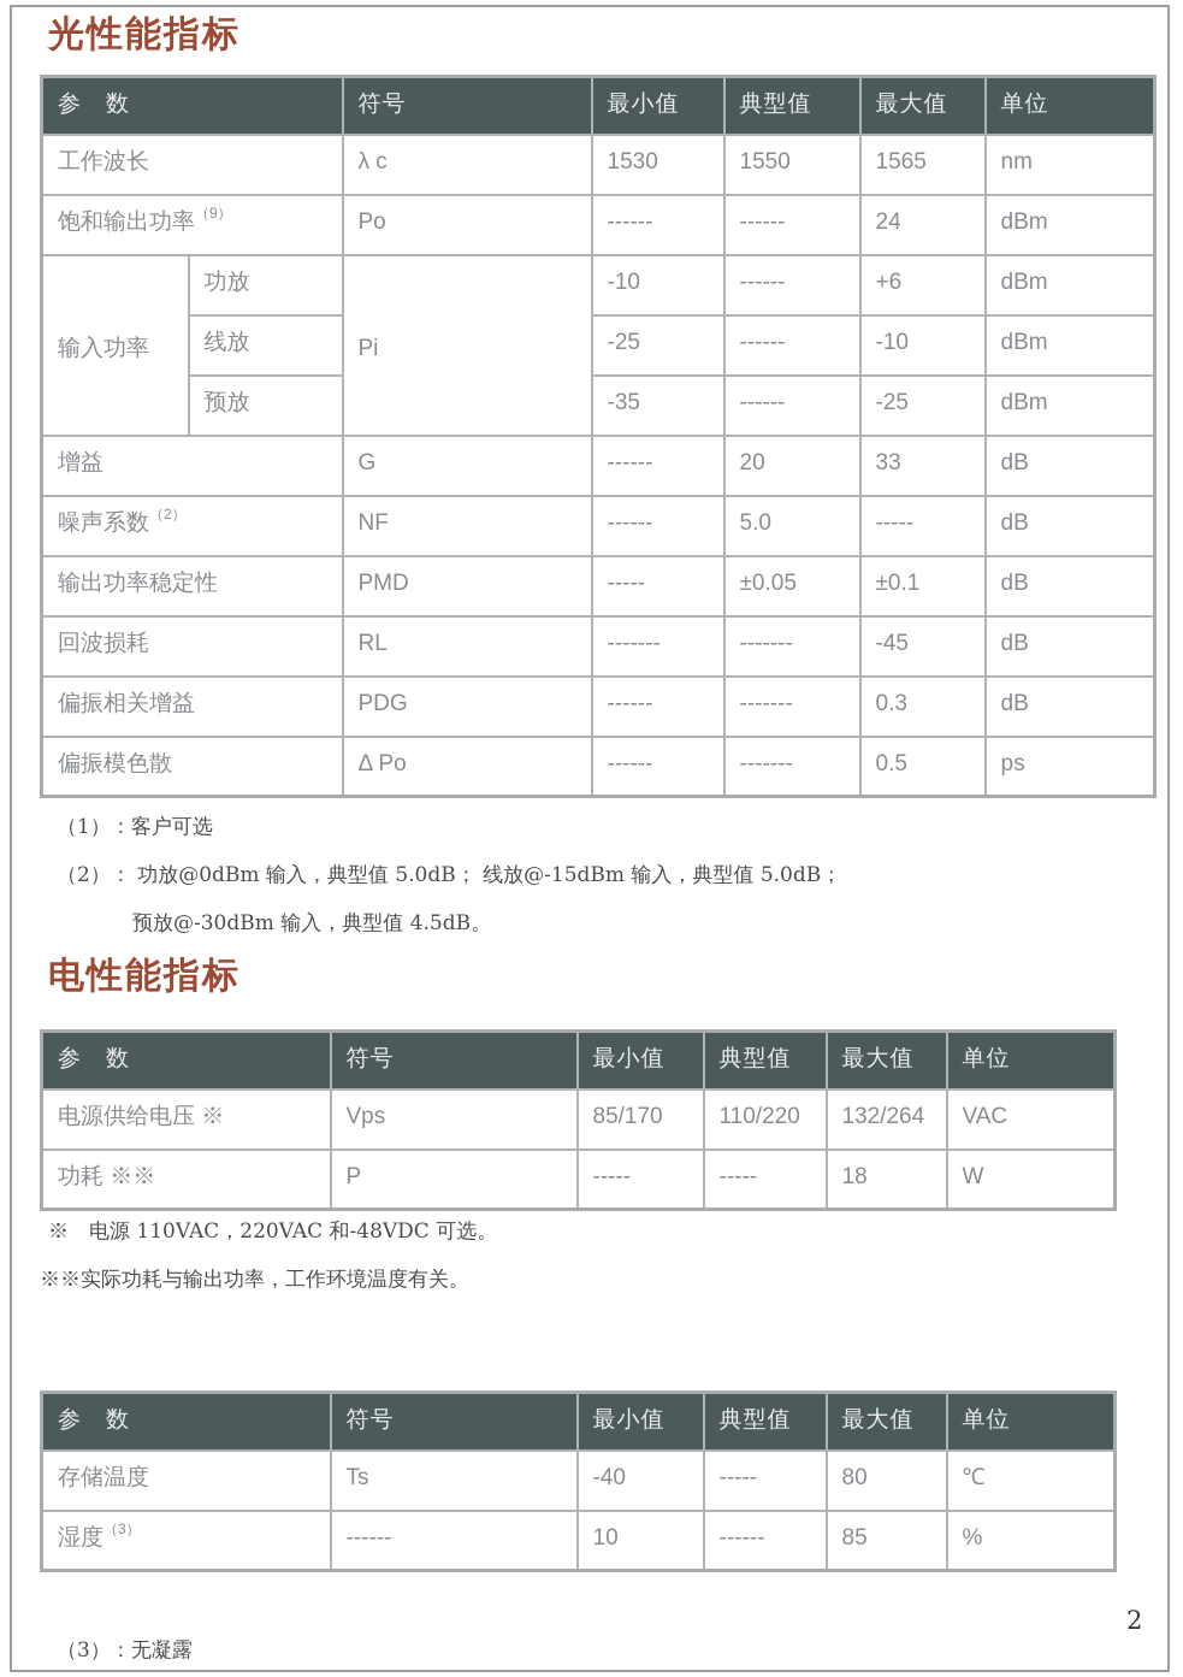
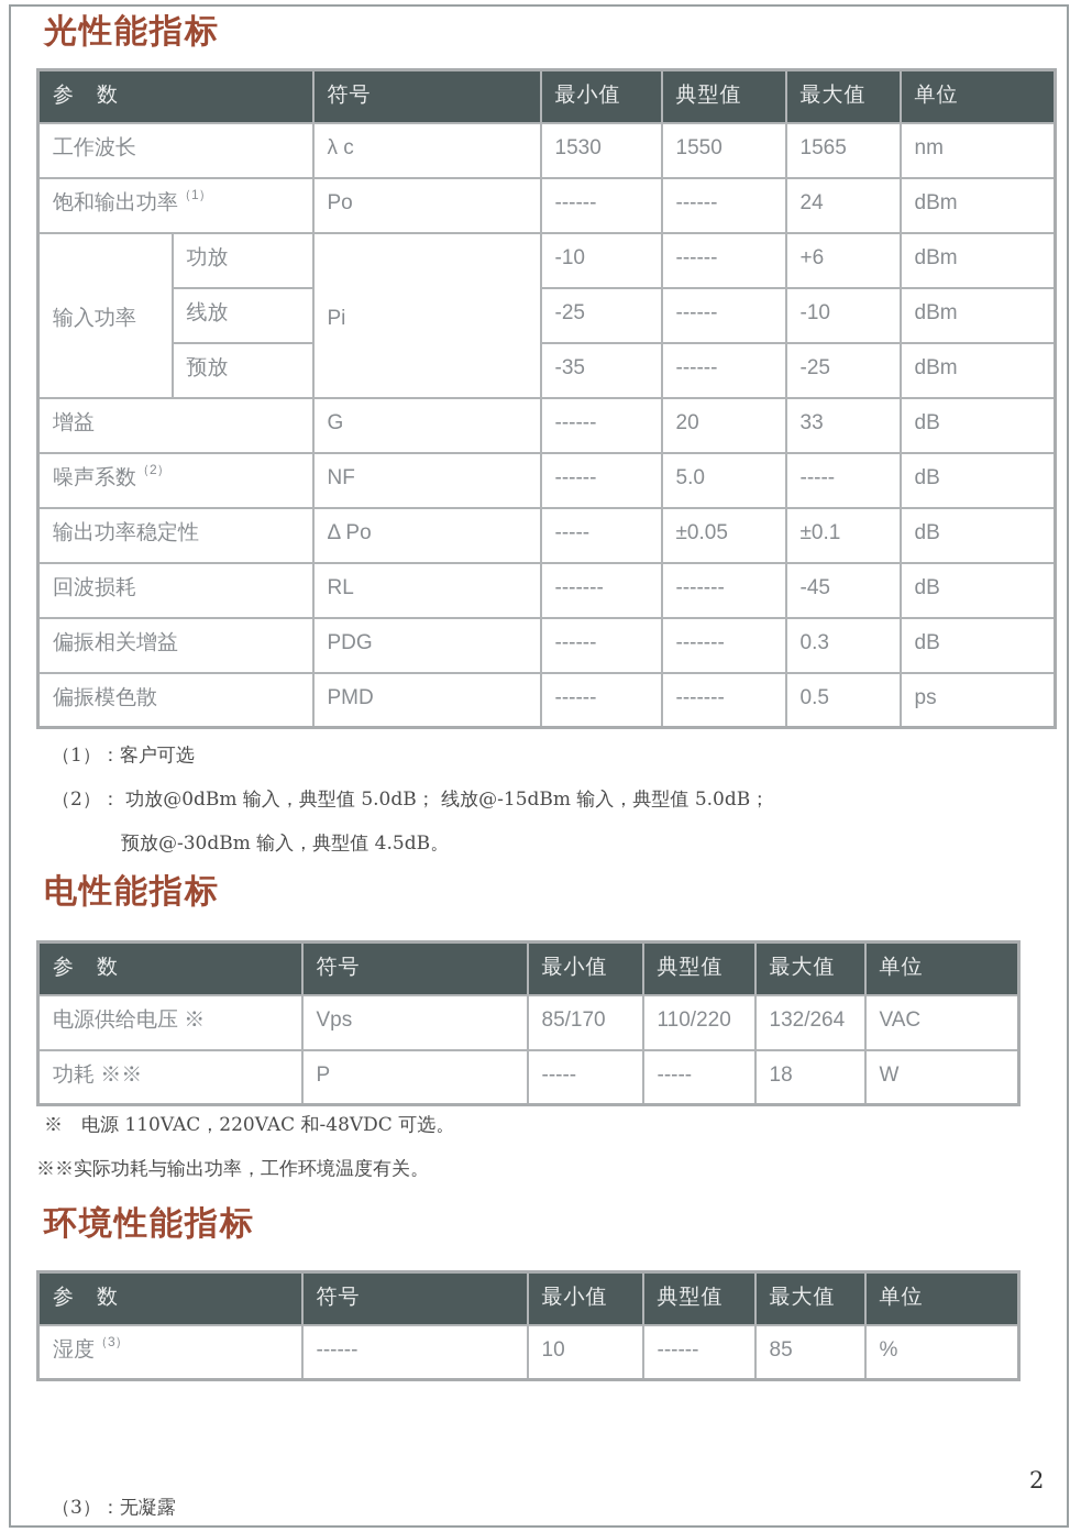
  光性能指标
  参 数	符号	最小值	典型值	最大值	单位
  工作波长	λ c	1530	1550	1565	nm
- 饱和输出功率（9）	Po	------	------	24	dBm
+ 饱和输出功率（1）	Po	------	------	24	dBm
  输入功率	功放	Pi	-10	------	+6	dBm
  线放	-25	------	-10	dBm
  预放	-35	------	-25	dBm
  增益	G	------	20	33	dB
  噪声系数（2）	NF	------	5.0	-----	dB
- 输出功率稳定性	PMD	-----	±0.05	±0.1	dB
+ 输出功率稳定性	Δ Po	-----	±0.05	±0.1	dB
  回波损耗	RL	-------	-------	-45	dB
  偏振相关增益	PDG	------	-------	0.3	dB
- 偏振模色散	Δ Po	------	-------	0.5	ps
+ 偏振模色散	PMD	------	-------	0.5	ps
  （1）：客户可选
  （2）： 功放@0dBm 输入，典型值 5.0dB； 线放@-15dBm 输入，典型值 5.0dB；
  预放@-30dBm 输入，典型值 4.5dB。
  电性能指标
  参 数	符号	最小值	典型值	最大值	单位
  电源供给电压 ※	Vps	85/170	110/220	132/264	VAC
  功耗 ※※	P	-----	-----	18	W
  ※ 电源 110VAC，220VAC 和-48VDC 可选。
  ※※实际功耗与输出功率，工作环境温度有关。
+ 环境性能指标
  参 数	符号	最小值	典型值	最大值	单位
- 存储温度	Ts	-40	-----	80	℃
  湿度（3）	------	10	------	85	%
  （3）：无凝露
  2
